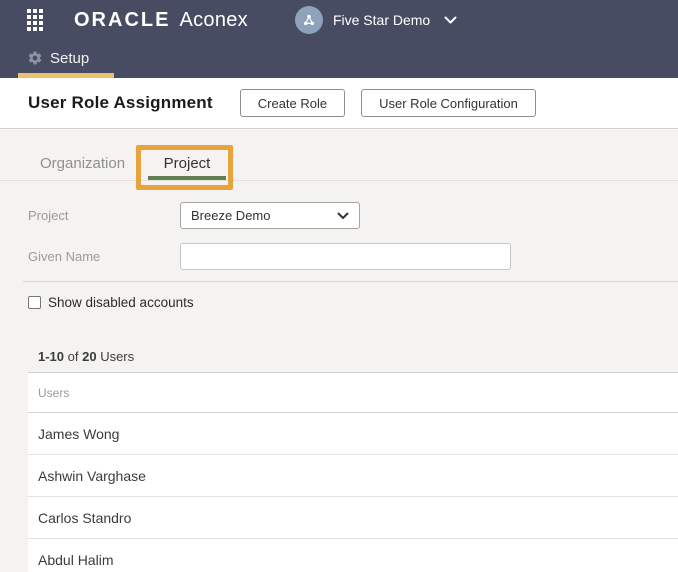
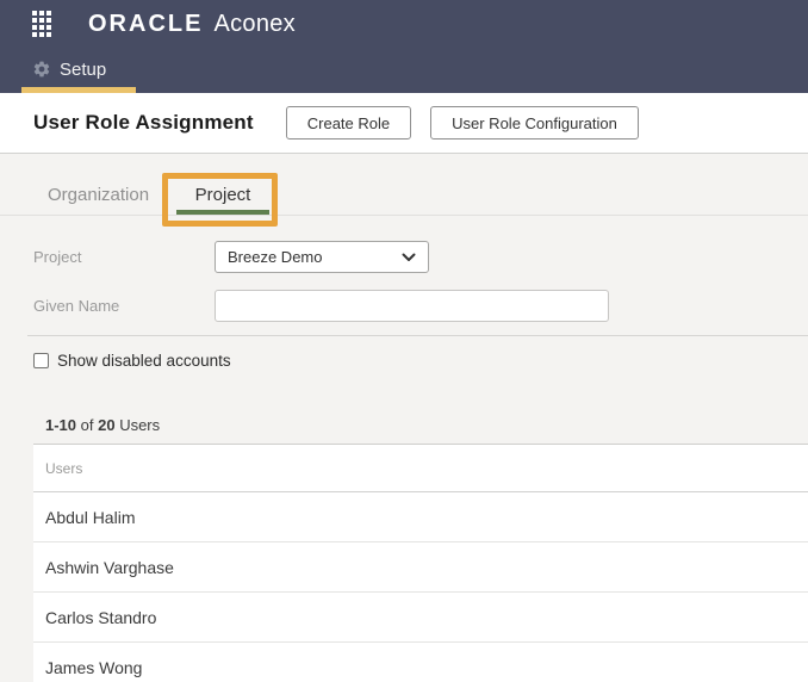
  ORACLE
  Aconex
- Five Star Demo
  Setup
  User Role Assignment
  Create Role
  User Role Configuration
  Organization
  Project
  Project
  Breeze Demo
  Given Name
  Show disabled accounts
  1-10 of 20 Users
  Users
- James Wong
+ Abdul Halim
  Ashwin Varghase
  Carlos Standro
- Abdul Halim
+ James Wong
